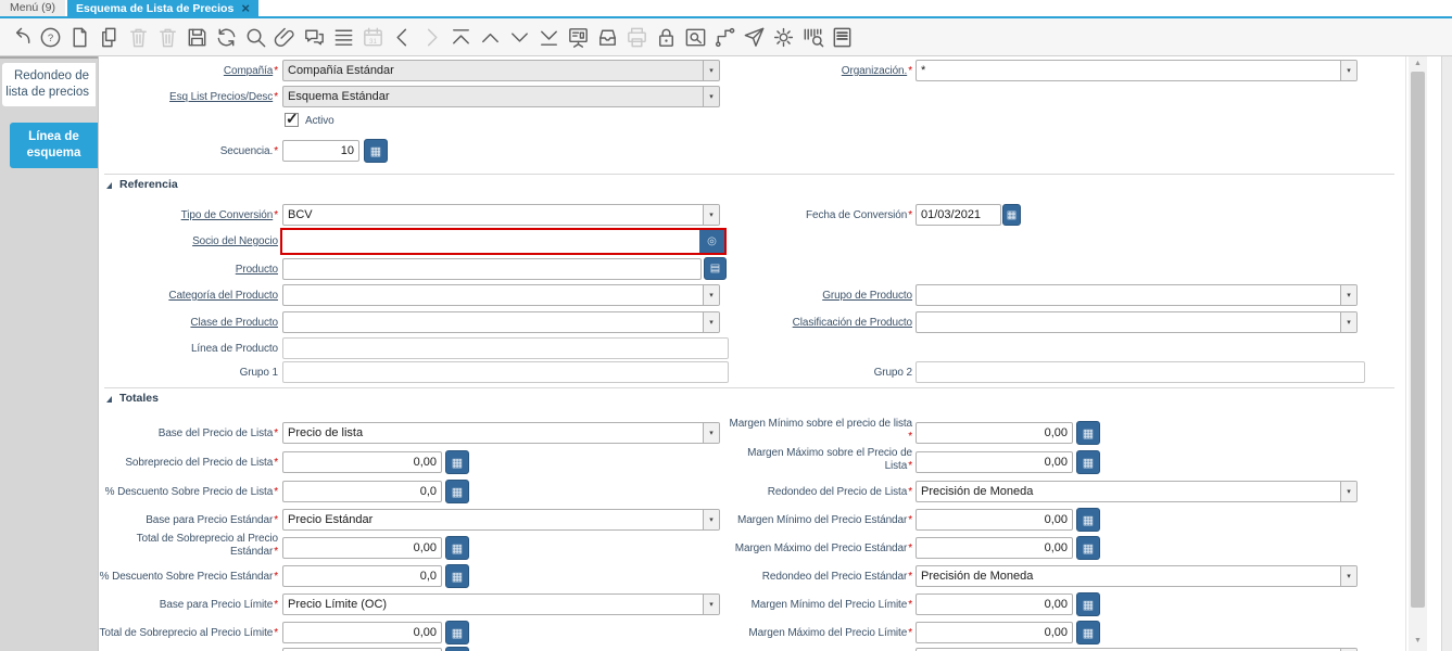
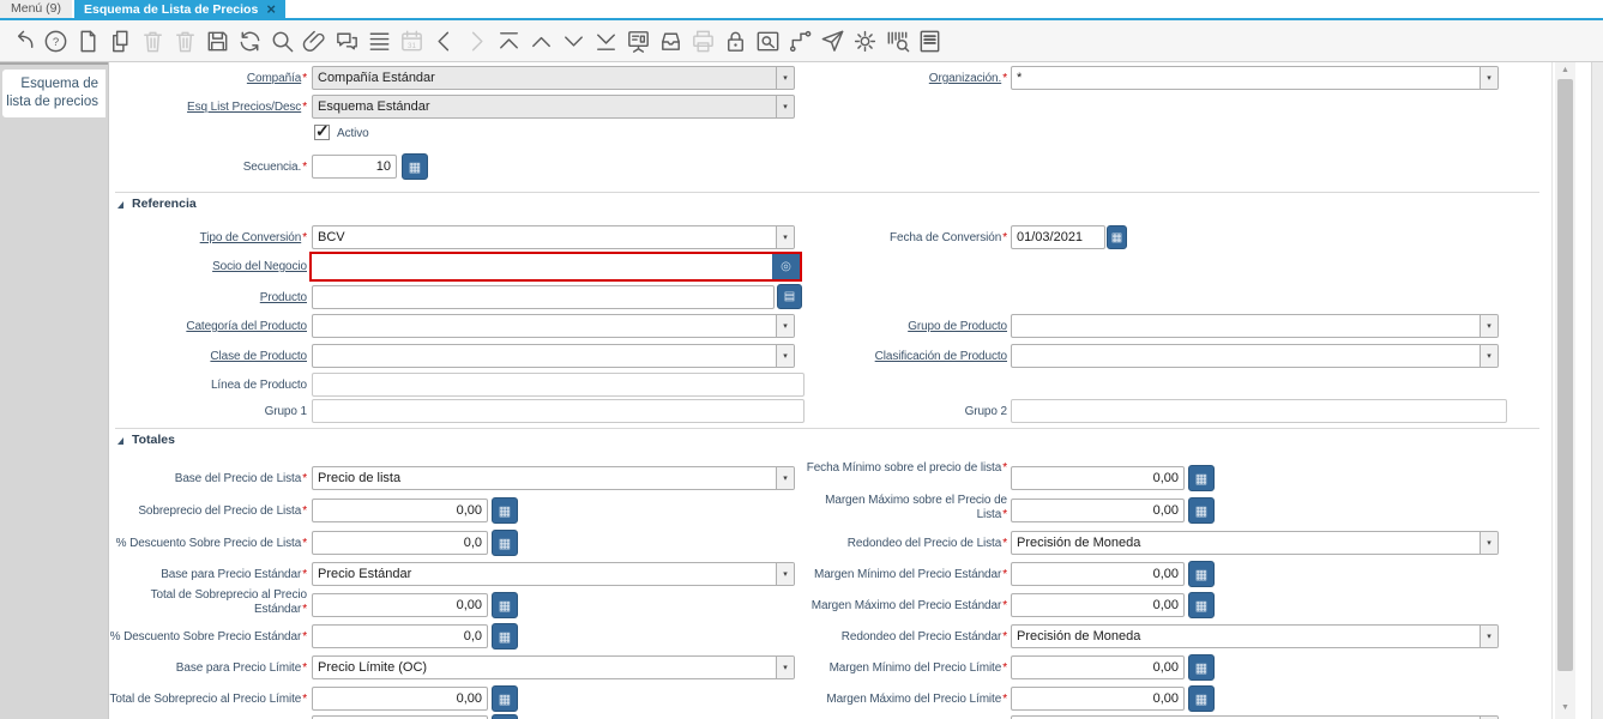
  Menú (9)
  Esquema de Lista de Precios
  ×
  ?
- Redondeo de lista de precios
+ Esquema de lista de precios
- Línea de esquema
  Compañía*
  Compañía Estándar
  Organización.*
  *
  Esq List Precios/Desc*
  Esquema Estándar
  Activo
  Secuencia.*
  10
  ▦
  Referencia
  Tipo de Conversión*
  BCV
  Fecha de Conversión*
  01/03/2021
  ▦
  Socio del Negocio
  ◎
  Producto
  ▤
  Categoría del Producto
  Grupo de Producto
  Clase de Producto
  Clasificación de Producto
  Línea de Producto
  Grupo 1
  Grupo 2
  Totales
  Base del Precio de Lista*
  Precio de lista
- Margen Mínimo sobre el precio de lista*
+ Fecha Mínimo sobre el precio de lista*
  0,00
  ▦
  Sobreprecio del Precio de Lista*
  0,00
  ▦
  Margen Máximo sobre el Precio de Lista*
  0,00
  ▦
  % Descuento Sobre Precio de Lista*
  0,0
  ▦
  Redondeo del Precio de Lista*
  Precisión de Moneda
  Base para Precio Estándar*
  Precio Estándar
  Margen Mínimo del Precio Estándar*
  0,00
  ▦
  Total de Sobreprecio al Precio Estándar*
  0,00
  ▦
  Margen Máximo del Precio Estándar*
  0,00
  ▦
  % Descuento Sobre Precio Estándar*
  0,0
  ▦
  Redondeo del Precio Estándar*
  Precisión de Moneda
  Base para Precio Límite*
  Precio Límite (OC)
  Margen Mínimo del Precio Límite*
  0,00
  ▦
  Total de Sobreprecio al Precio Límite*
  0,00
  ▦
  Margen Máximo del Precio Límite*
  0,00
  ▦
